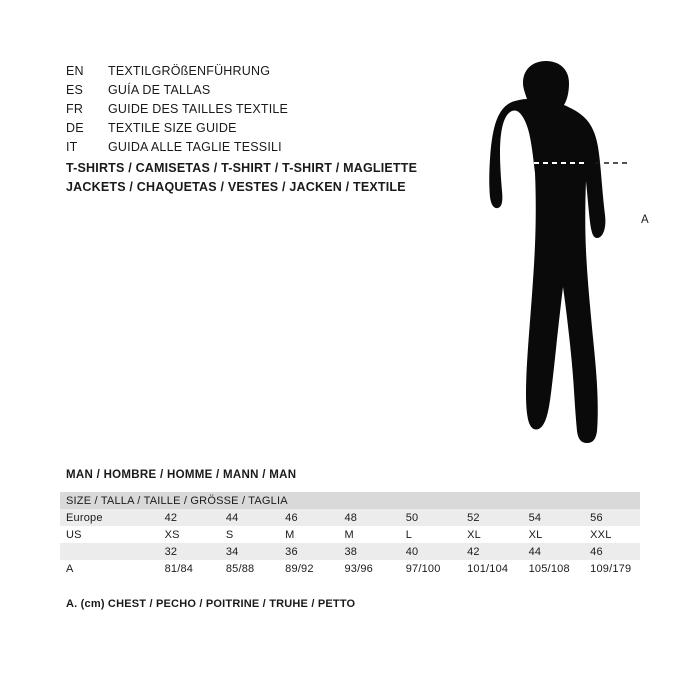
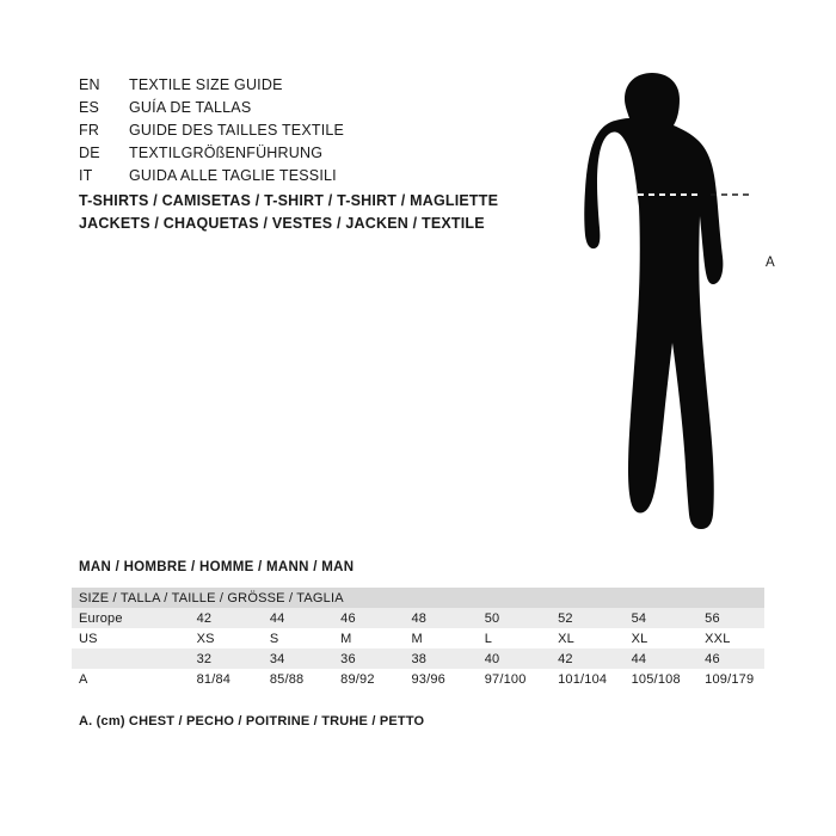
  EN
- TEXTILGRÖßENFÜHRUNG
+ TEXTILE SIZE GUIDE
  ES
  GUÍA DE TALLAS
  FR
  GUIDE DES TAILLES TEXTILE
  DE
- TEXTILE SIZE GUIDE
+ TEXTILGRÖßENFÜHRUNG
  IT
  GUIDA ALLE TAGLIE TESSILI
  T-SHIRTS / CAMISETAS / T-SHIRT / T-SHIRT / MAGLIETTE
  JACKETS / CHAQUETAS / VESTES / JACKEN / TEXTILE
  A
  MAN / HOMBRE / HOMME / MANN / MAN
  SIZE / TALLA / TAILLE / GRÖSSE / TAGLIA
  Europe	42	44	46	48	50	52	54	56
  US	XS	S	M	M	L	XL	XL	XXL
  	32	34	36	38	40	42	44	46
  A	81/84	85/88	89/92	93/96	97/100	101/104	105/108	109/179
  A. (cm) CHEST / PECHO / POITRINE / TRUHE / PETTO
